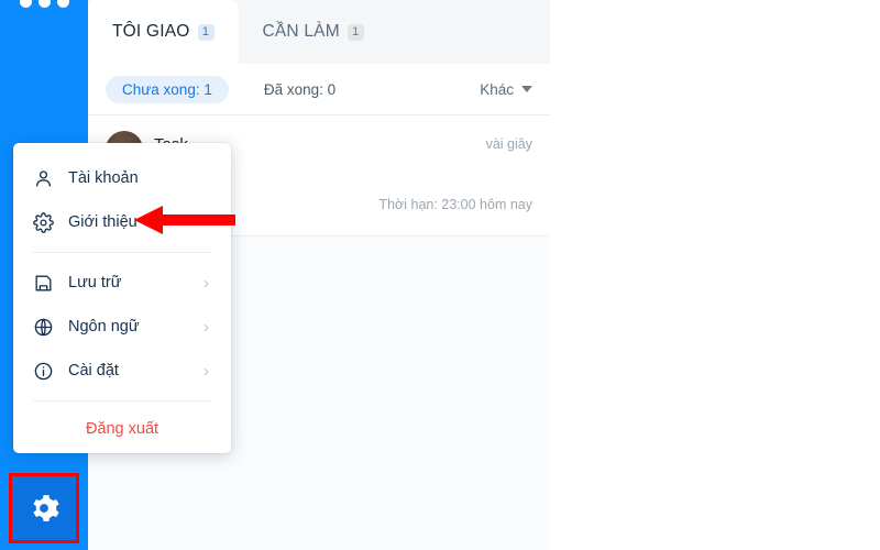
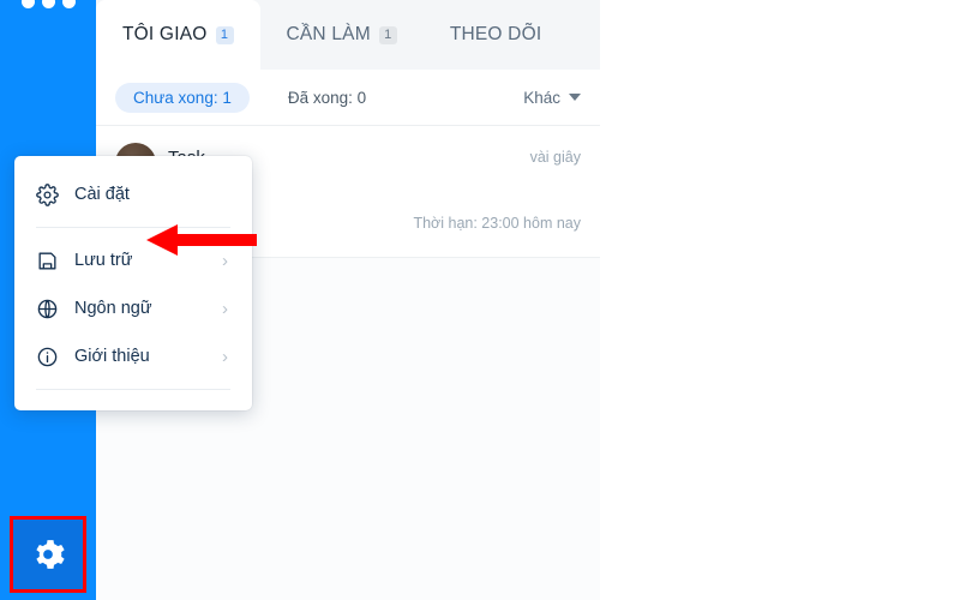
  TÔI GIAO
  1
  CẦN LÀM
  1
+ THEO DÕI
  Chưa xong: 1
  Đã xong: 0
  Khác
  vài giây
  Thời hạn: 23:00 hôm nay
- Tài khoản
- Giới thiệu
+ Cài đặt
  Lưu trữ
  ›
  Ngôn ngữ
  ›
- Cài đặt
+ Giới thiệu
  ›
- Đăng xuất
